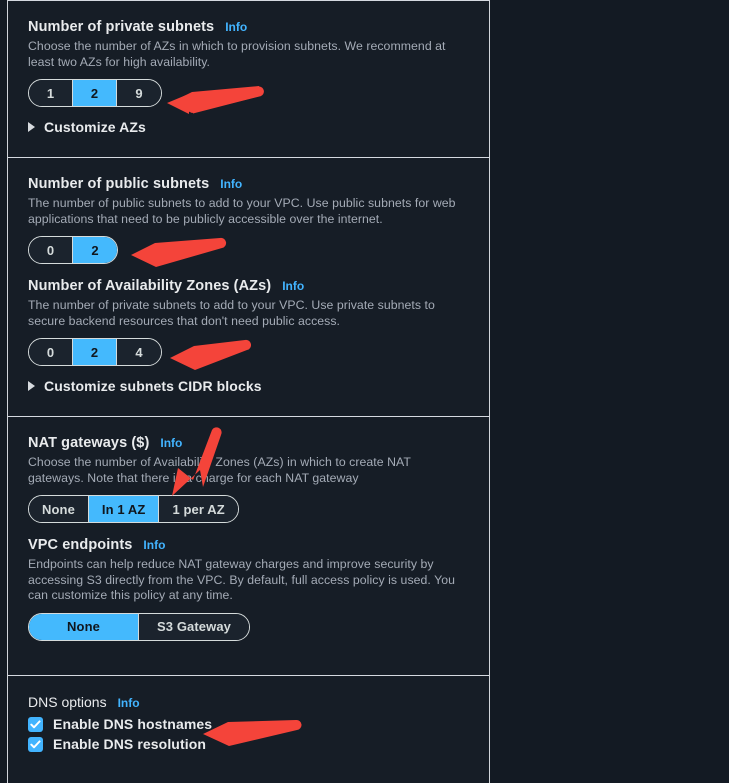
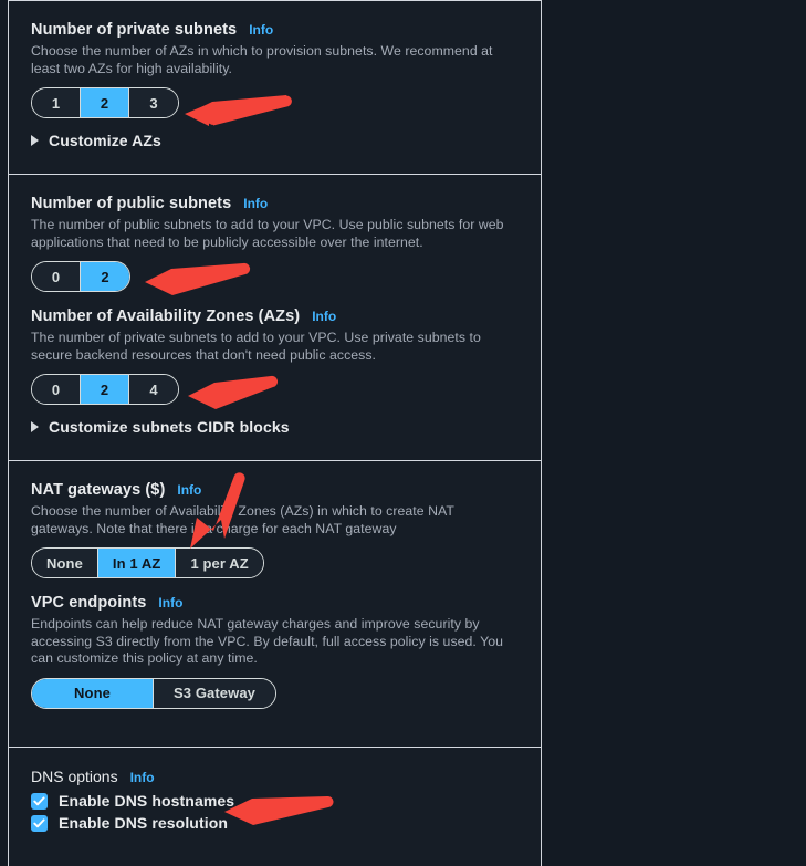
  Number of private subnets
  Info
  Choose the number of AZs in which to provision subnets. We recommend at least two AZs for high availability.
  1
  2
- 9
+ 3
  Customize AZs
  Number of public subnets
  Info
  The number of public subnets to add to your VPC. Use public subnets for web applications that need to be publicly accessible over the internet.
  0
  2
  Number of Availability Zones (AZs)
  Info
  The number of private subnets to add to your VPC. Use private subnets to secure backend resources that don't need public access.
  0
  2
  4
  Customize subnets CIDR blocks
  NAT gateways ($)
  Info
  Choose the number of Availabil Zones (AZs) in which to create NAT gateways. Note that there i carge for each NAT gateway
  None
  In 1 AZ
  1 per AZ
  VPC endpoints
  Info
  Endpoints can help reduce NAT gateway charges and improve security by accessing S3 directly from the VPC. By default, full access policy is used. You can customize this policy at any time.
  None
  S3 Gateway
  DNS options
  Info
  Enable DNS hostnames
  Enable DNS resolution
